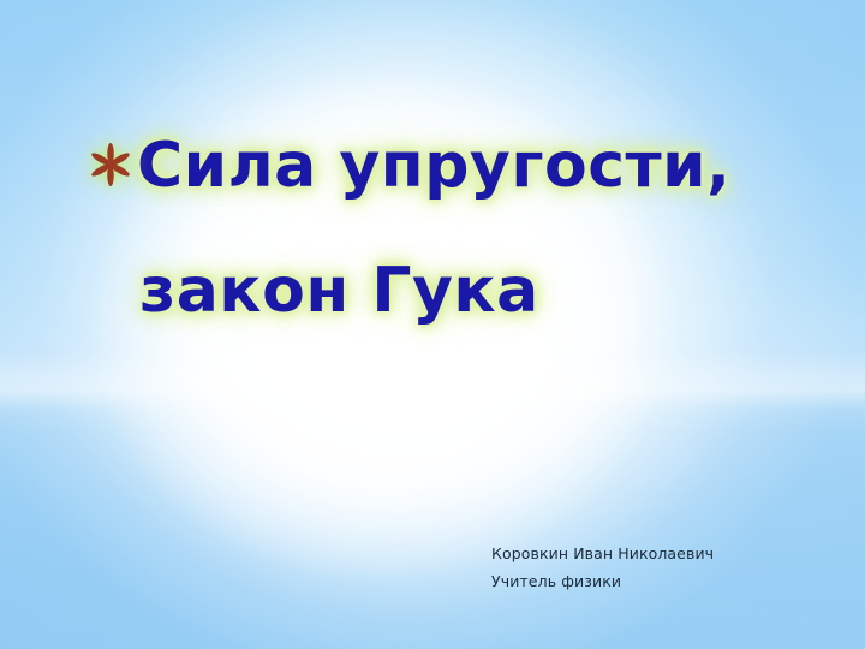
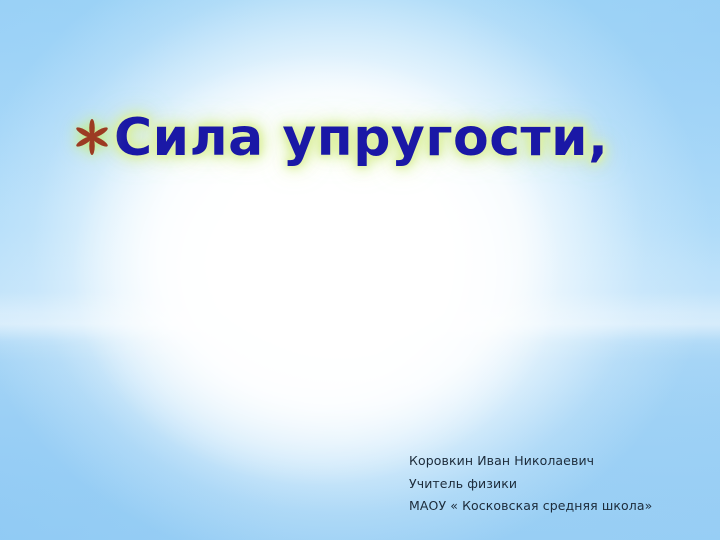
  Сила упругости,
- закон Гука
  Коровкин Иван Николаевич
  Учитель физики
+ МАОУ « Косковская средняя школа»
